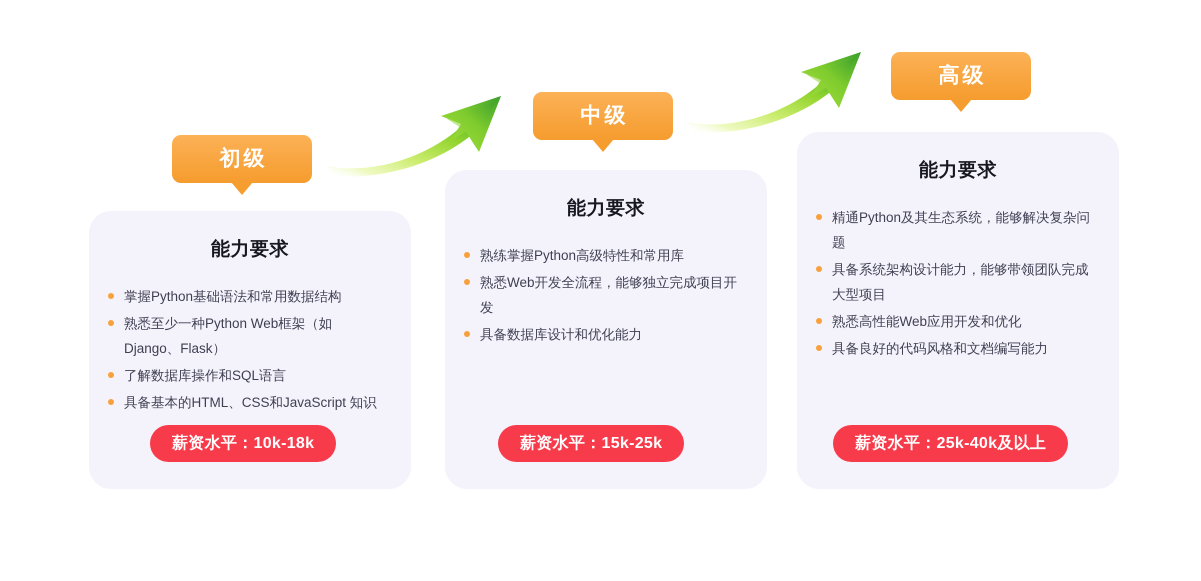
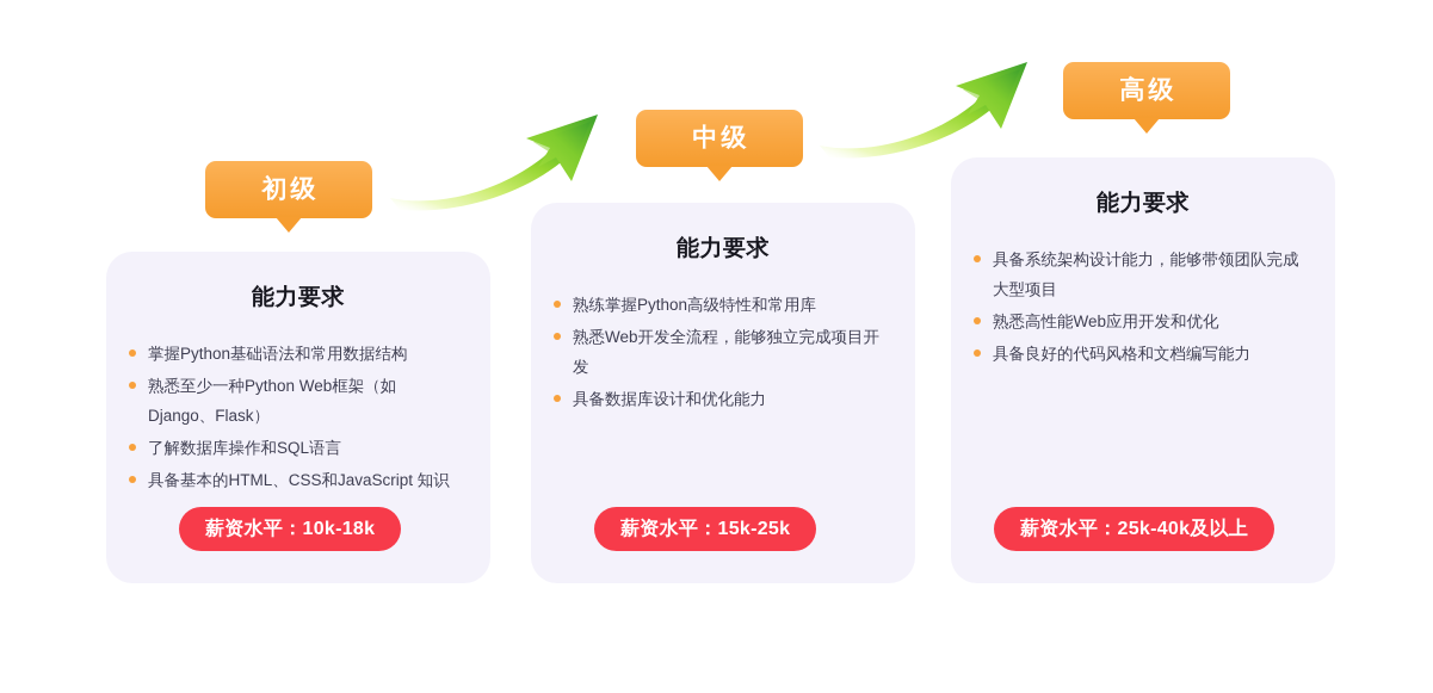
  初级
  能力要求
  掌握Python基础语法和常用数据结构
  熟悉至少一种Python Web框架（如Django、Flask）
  了解数据库操作和SQL语言
  具备基本的HTML、CSS和JavaScript 知识
  薪资水平：10k-18k
  中级
  能力要求
  熟练掌握Python高级特性和常用库
  熟悉Web开发全流程，能够独立完成项目开发
  具备数据库设计和优化能力
  薪资水平：15k-25k
  高级
  能力要求
- 精通Python及其生态系统，能够解决复杂问题
  具备系统架构设计能力，能够带领团队完成大型项目
  熟悉高性能Web应用开发和优化
  具备良好的代码风格和文档编写能力
  薪资水平：25k-40k及以上
